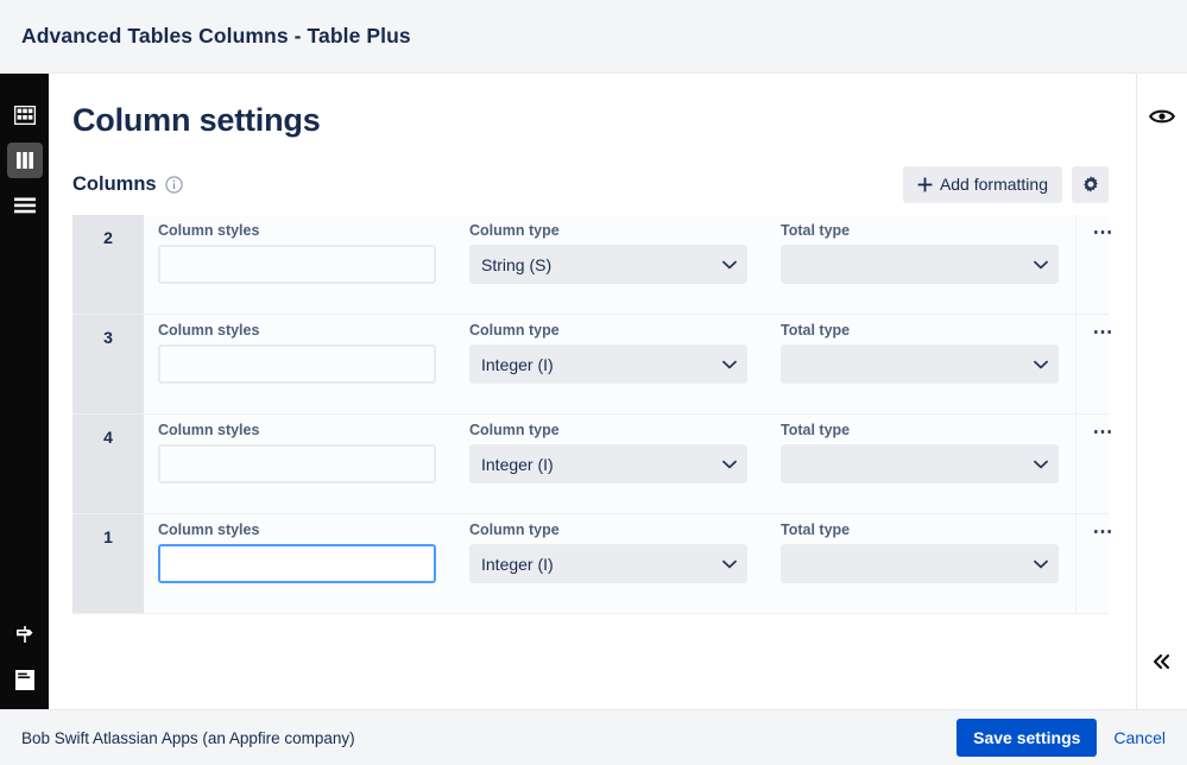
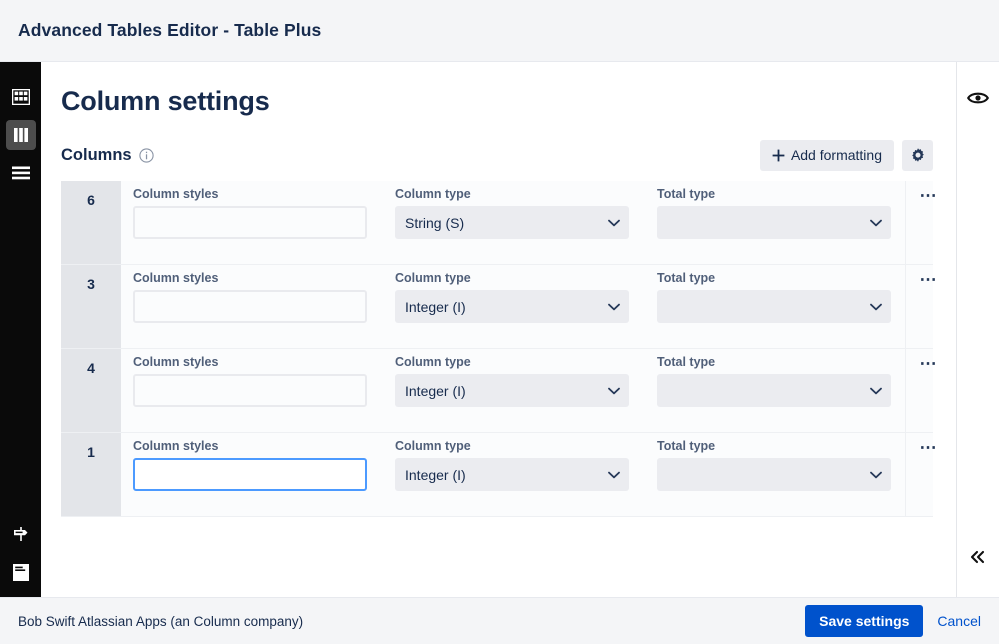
- Advanced Tables Columns - Table Plus
+ Advanced Tables Editor - Table Plus
  Column settings
  Columns
  Add formatting
- 2
+ 6
  Column styles
  Column type
  String (S)
  Total type
  ⋯
  3
  Column styles
  Column type
  Integer (I)
  Total type
  ⋯
  4
  Column styles
  Column type
  Integer (I)
  Total type
  ⋯
  1
  Column styles
  Column type
  Integer (I)
  Total type
  ⋯
- Bob Swift Atlassian Apps (an Appfire company)
+ Bob Swift Atlassian Apps (an Column company)
  Save settings
  Cancel
